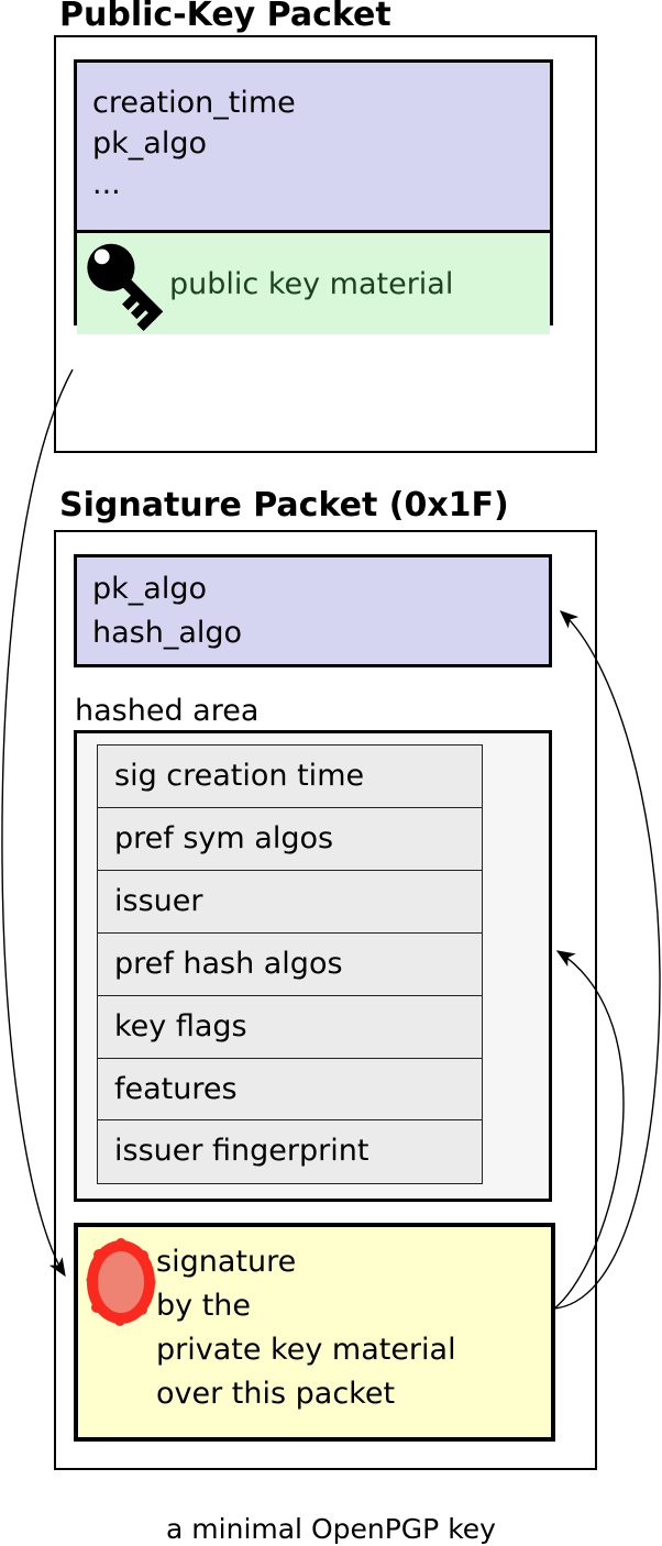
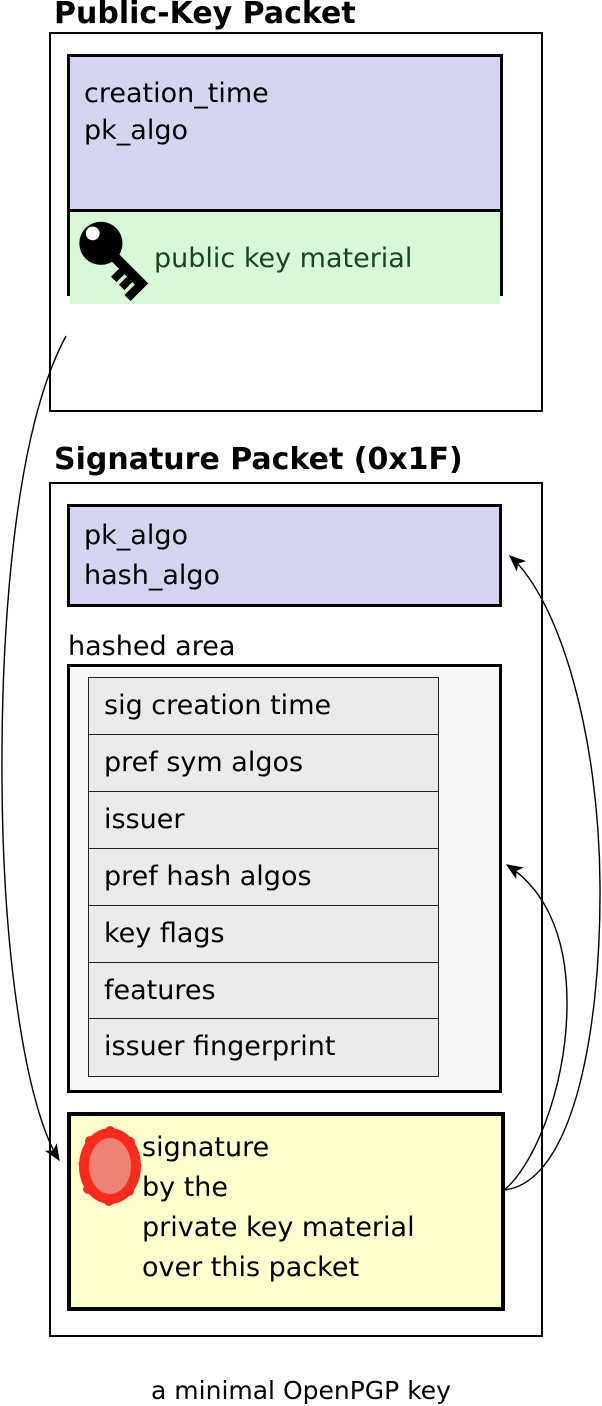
  Public-Key Packet
  creation_time
  pk_algo
- ...
  public key material
  Signature Packet (0x1F)
  pk_algo
  hash_algo
  hashed area
  sig creation time
  pref sym algos
  issuer
  pref hash algos
  key flags
  features
  issuer fingerprint
  signature
  by the
  private key material
  over this packet
  a minimal OpenPGP key
